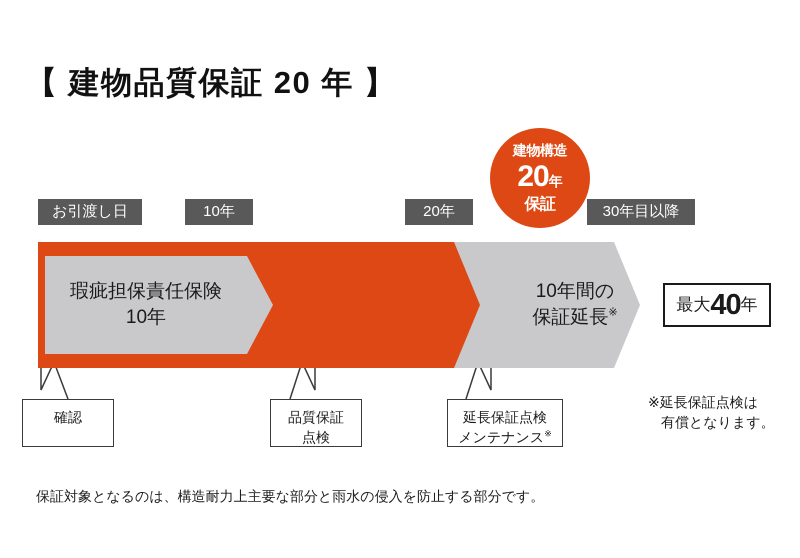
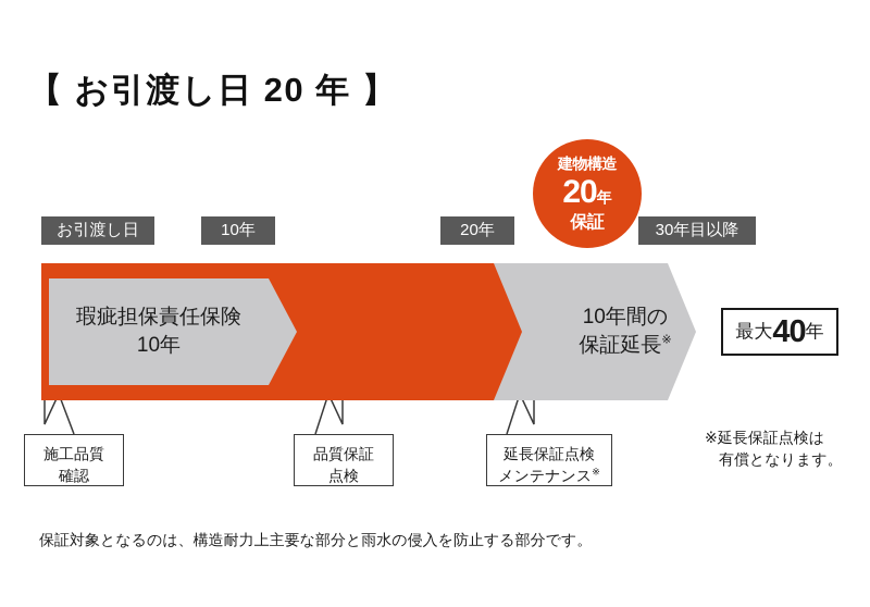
- 【 建物品質保証 20 年 】
+ 【 お引渡し日 20 年 】
  お引渡し日
  10年
  20年
  30年目以降
  建物構造
  20年
  保証
  瑕疵担保責任保険
  10年
  10年間の
  保証延長※
  最大
  40
  年
+ 施工品質
  確認
  品質保証
  点検
  延長保証点検
  メンテナンス※
  ※延長保証点検は
  有償となります。
  保証対象となるのは、構造耐力上主要な部分と雨水の侵入を防止する部分です。
